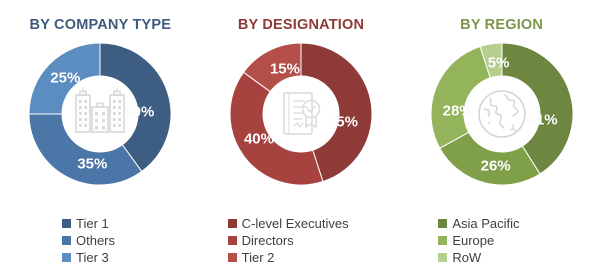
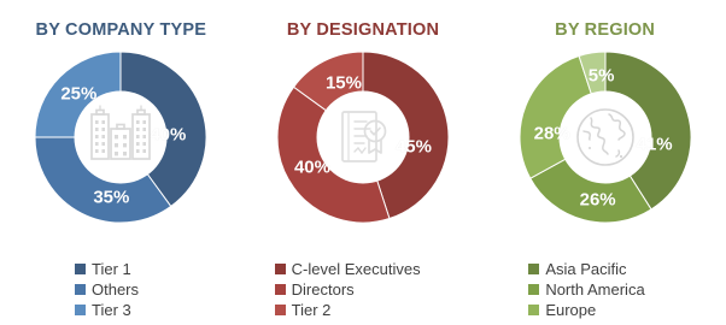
  BY COMPANY TYPE
  40%
  35%
  25%
  Tier 1
  Others
  Tier 3
  BY DESIGNATION
  45%
  40%
  15%
  C-level Executives
  Directors
  Tier 2
  BY REGION
  41%
  26%
  28%
  5%
  Asia Pacific
+ North America
  Europe
- RoW
